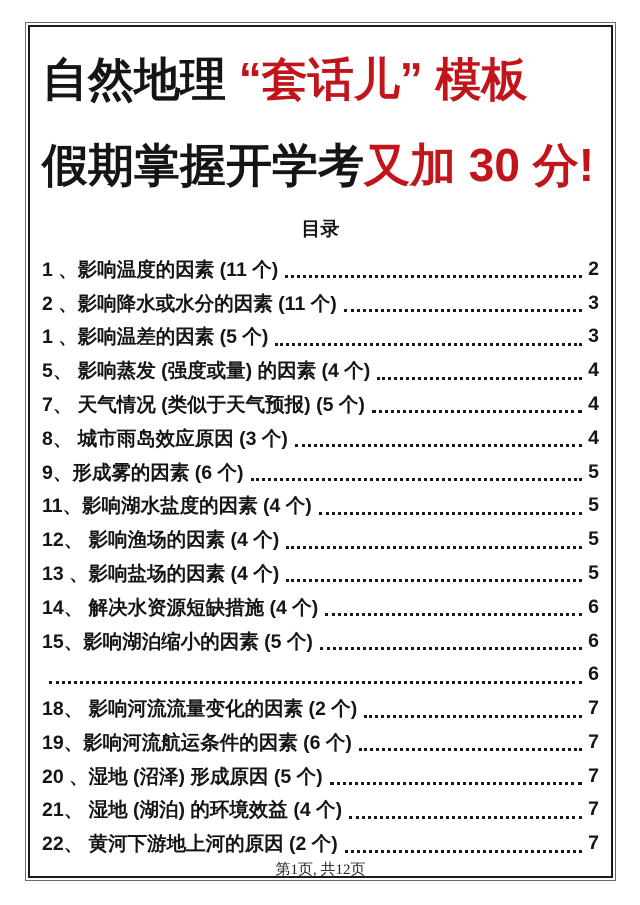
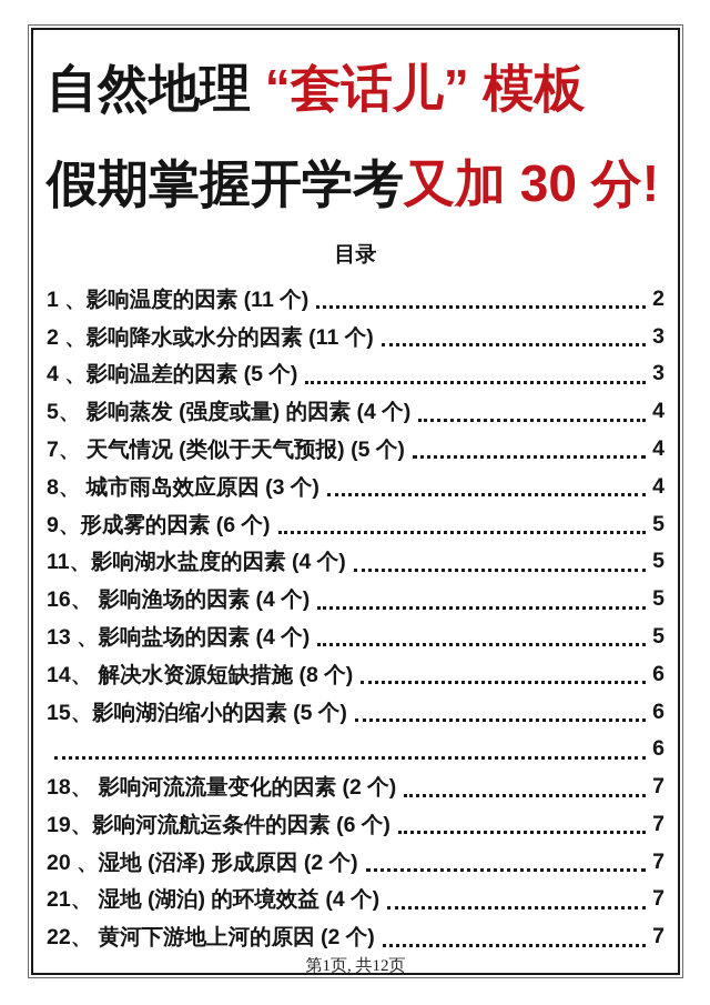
  自然地理 “套话儿” 模板
  假期掌握开学考又加 30 分!
  目录
  1 、影响温度的因素 (11 个)
  2
  2 、影响降水或水分的因素 (11 个)
  3
- 1 、影响温差的因素 (5 个)
+ 4 、影响温差的因素 (5 个)
  3
  5、 影响蒸发 (强度或量) 的因素 (4 个)
  4
  7、 天气情况 (类似于天气预报) (5 个)
  4
  8、 城市雨岛效应原因 (3 个)
  4
  9、形成雾的因素 (6 个)
  5
  11、影响湖水盐度的因素 (4 个)
  5
- 12、 影响渔场的因素 (4 个)
+ 16、 影响渔场的因素 (4 个)
  5
  13 、影响盐场的因素 (4 个)
  5
- 14、 解决水资源短缺措施 (4 个)
+ 14、 解决水资源短缺措施 (8 个)
  6
  15、影响湖泊缩小的因素 (5 个)
  6
  6
  18、 影响河流流量变化的因素 (2 个)
  7
  19、影响河流航运条件的因素 (6 个)
  7
- 20 、湿地 (沼泽) 形成原因 (5 个)
+ 20 、湿地 (沼泽) 形成原因 (2 个)
  7
  21、 湿地 (湖泊) 的环境效益 (4 个)
  7
  22、 黄河下游地上河的原因 (2 个)
  7
  第1页, 共12页
